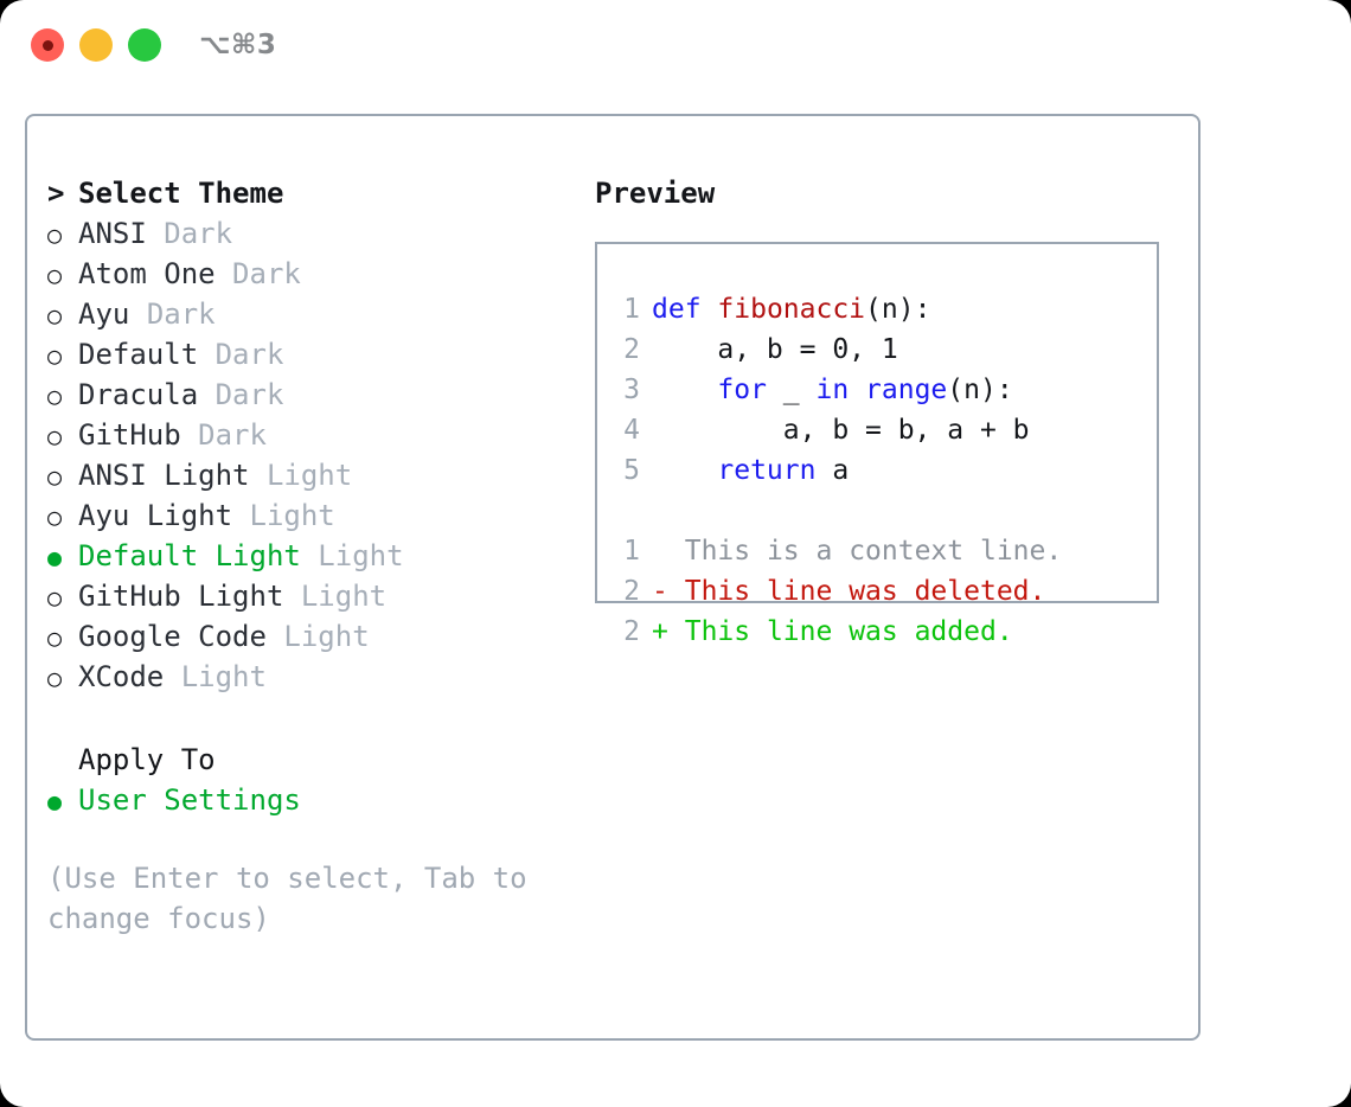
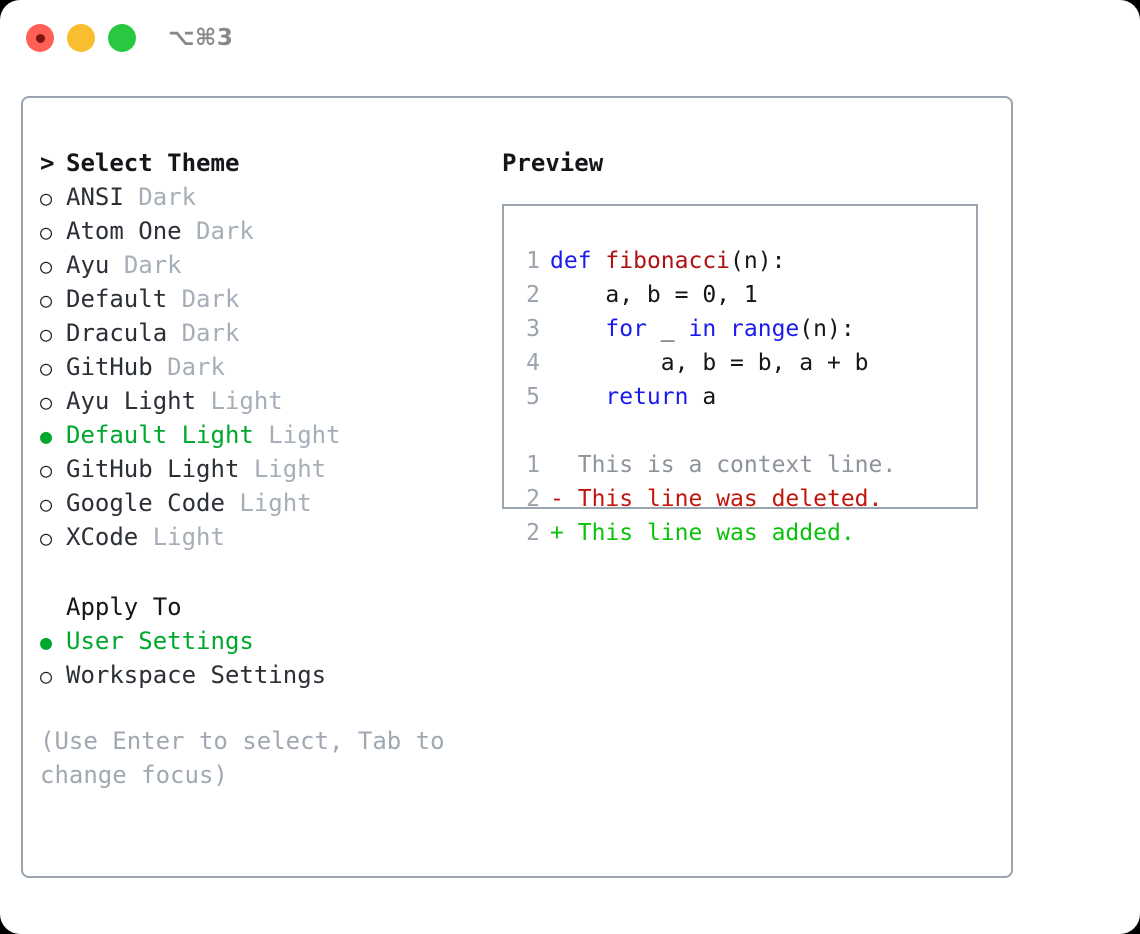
  ⌥⌘3
  > Select Theme
  ANSI Dark
  Atom One Dark
  Ayu Dark
  Default Dark
  Dracula Dark
  GitHub Dark
- ANSI Light Light
  Ayu Light Light
  Default Light Light
  GitHub Light Light
  Google Code Light
  XCode Light
  Apply To
  User Settings
+ Workspace Settings
  (Use Enter to select, Tab to change focus)
  Preview
  1 def fibonacci(n):
  2 a, b = 0, 1
  3 for _ in range(n):
  4 a, b = b, a + b
  5 return a
  1 This is a context line.
  2 - This line was deleted.
  2 + This line was added.
